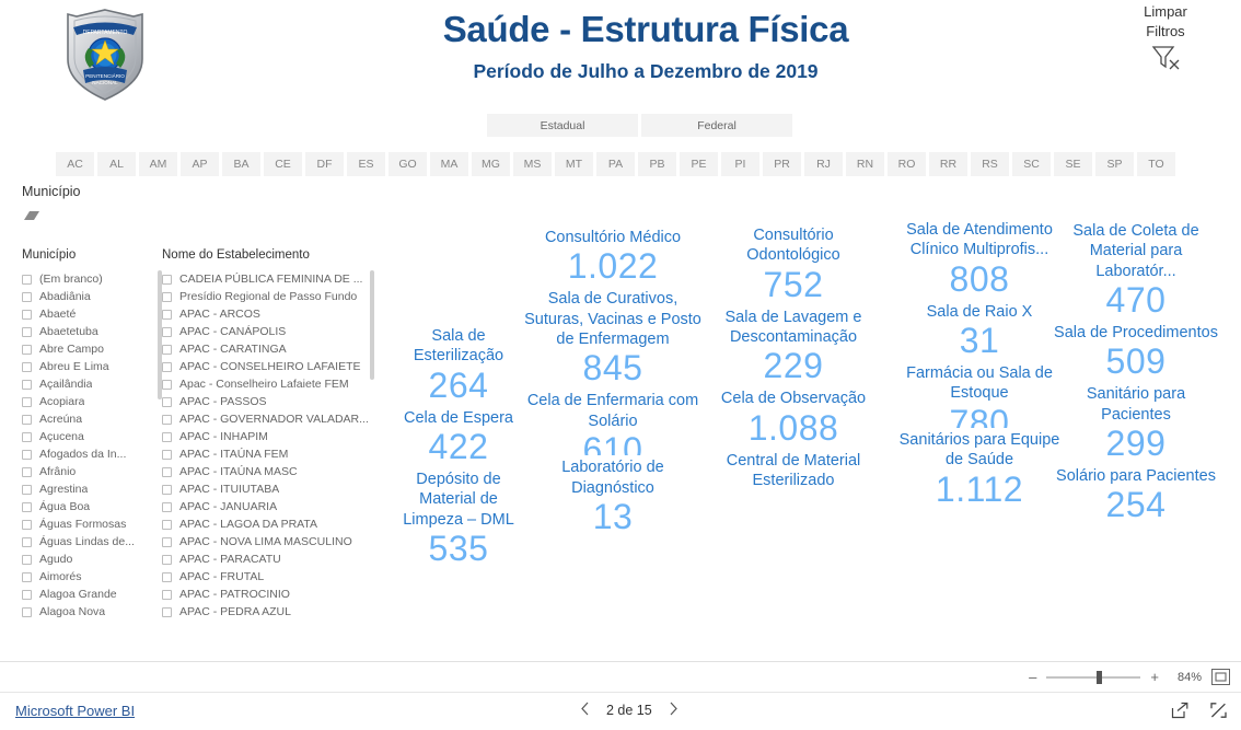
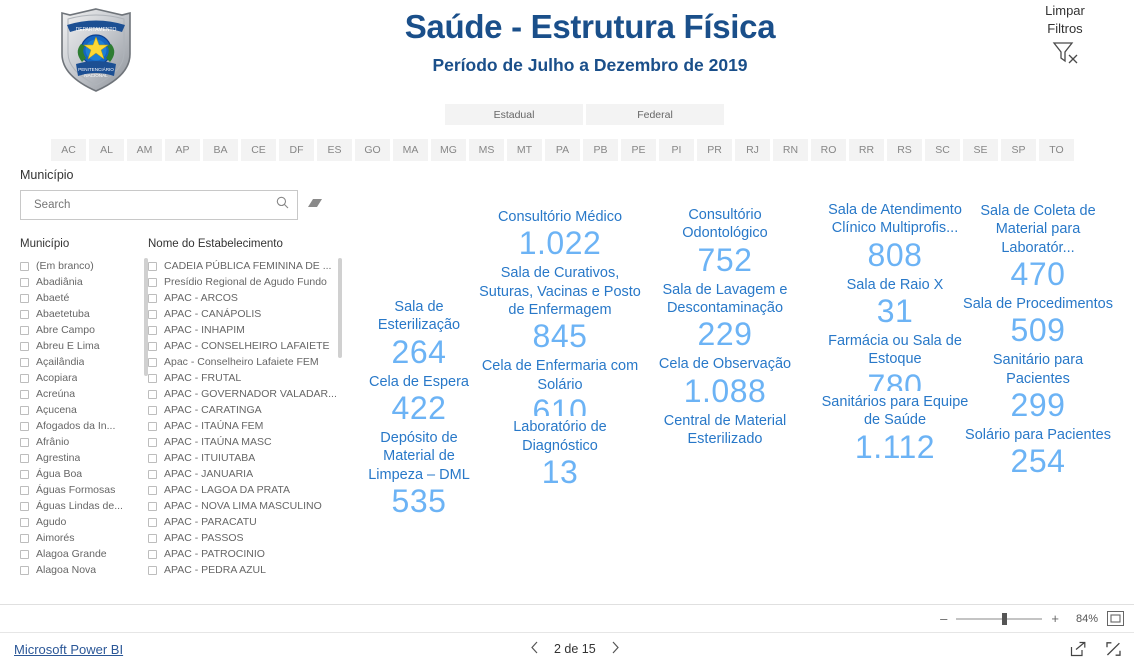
  Saúde - Estrutura Física
  Período de Julho a Dezembro de 2019
  Limpar
  Filtros
  Estadual
  Federal
  AC
  AL
  AM
  AP
  BA
  CE
  DF
  ES
  GO
  MA
  MG
  MS
  MT
  PA
  PB
  PE
  PI
  PR
  RJ
  RN
  RO
  RR
  RS
  SC
  SE
  SP
  TO
  Município
+ Search
  Município
  Nome do Estabelecimento
  (Em branco)
  Abadiânia
  Abaeté
  Abaetetuba
  Abre Campo
  Abreu E Lima
  Açailândia
  Acopiara
  Acreúna
  Açucena
  Afogados da In...
  Afrânio
  Agrestina
  Água Boa
  Águas Formosas
  Águas Lindas de...
  Agudo
  Aimorés
  Alagoa Grande
  Alagoa Nova
  CADEIA PÚBLICA FEMININA DE ...
- Presídio Regional de Passo Fundo
+ Presídio Regional de Agudo Fundo
  APAC - ARCOS
  APAC - CANÁPOLIS
- APAC - CARATINGA
+ APAC - INHAPIM
  APAC - CONSELHEIRO LAFAIETE
  Apac - Conselheiro Lafaiete FEM
- APAC - PASSOS
+ APAC - FRUTAL
  APAC - GOVERNADOR VALADAR...
- APAC - INHAPIM
+ APAC - CARATINGA
  APAC - ITAÚNA FEM
  APAC - ITAÚNA MASC
  APAC - ITUIUTABA
  APAC - JANUARIA
  APAC - LAGOA DA PRATA
  APAC - NOVA LIMA MASCULINO
  APAC - PARACATU
- APAC - FRUTAL
+ APAC - PASSOS
  APAC - PATROCINIO
  APAC - PEDRA AZUL
  Sala de Esterilização
  264
  Cela de Espera
  422
  Depósito de Material de Limpeza – DML
  535
  Consultório Médico
  1.022
  Sala de Curativos, Suturas, Vacinas e Posto de Enfermagem
  845
  Cela de Enfermaria com Solário
  610
  Laboratório de Diagnóstico
  13
  Consultório Odontológico
  752
  Sala de Lavagem e Descontaminação
  229
  Cela de Observação
  1.088
  Central de Material Esterilizado
  Sala de Atendimento Clínico Multiprofis...
  808
  Sala de Raio X
  31
  Farmácia ou Sala de Estoque
  780
  Sanitários para Equipe de Saúde
  1.112
  Sala de Coleta de Material para Laboratór...
  470
  Sala de Procedimentos
  509
  Sanitário para Pacientes
  299
  Solário para Pacientes
  254
  –
  +
  84%
  Microsoft Power BI
  2 de 15
